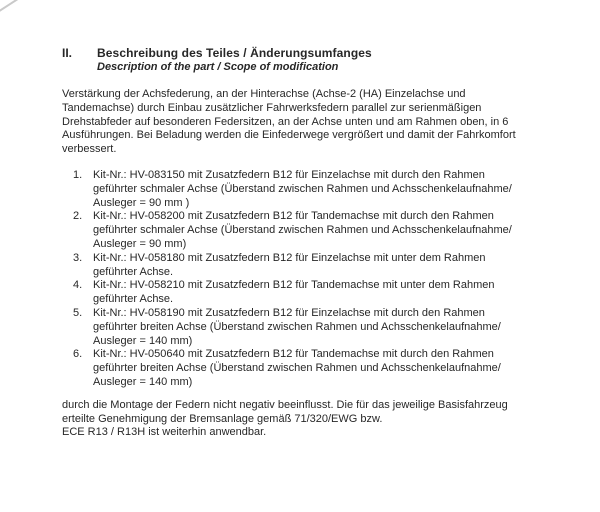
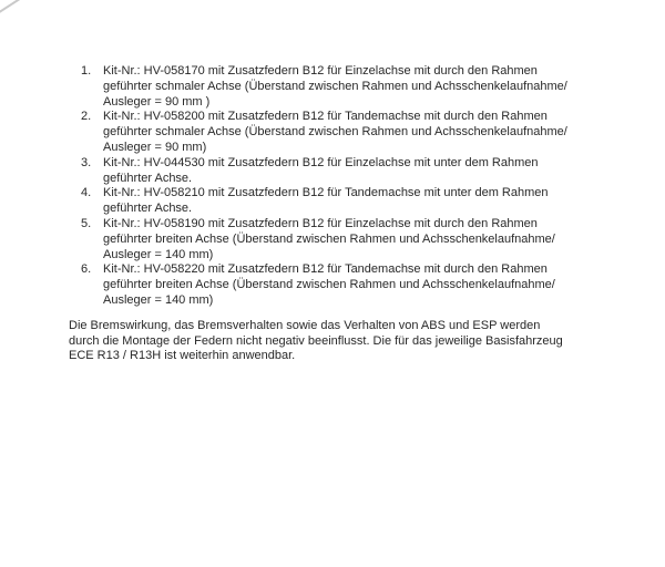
- II.
- Beschreibung des Teiles / Änderungsumfanges
- Description of the part / Scope of modification
- Verstärkung der Achsfederung, an der Hinterachse (Achse-2 (HA) Einzelachse und
- Tandemachse) durch Einbau zusätzlicher Fahrwerksfedern parallel zur serienmäßigen
- Drehstabfeder auf besonderen Federsitzen, an der Achse unten und am Rahmen oben, in 6
- Ausführungen. Bei Beladung werden die Einfederwege vergrößert und damit der Fahrkomfort
- verbessert.
  1.
- Kit-Nr.: HV-083150 mit Zusatzfedern B12 für Einzelachse mit durch den Rahmen
+ Kit-Nr.: HV-058170 mit Zusatzfedern B12 für Einzelachse mit durch den Rahmen
  geführter schmaler Achse (Überstand zwischen Rahmen und Achsschenkelaufnahme/
  Ausleger = 90 mm )
  2.
  Kit-Nr.: HV-058200 mit Zusatzfedern B12 für Tandemachse mit durch den Rahmen
  geführter schmaler Achse (Überstand zwischen Rahmen und Achsschenkelaufnahme/
  Ausleger = 90 mm)
  3.
- Kit-Nr.: HV-058180 mit Zusatzfedern B12 für Einzelachse mit unter dem Rahmen
+ Kit-Nr.: HV-044530 mit Zusatzfedern B12 für Einzelachse mit unter dem Rahmen
  geführter Achse.
  4.
  Kit-Nr.: HV-058210 mit Zusatzfedern B12 für Tandemachse mit unter dem Rahmen
  geführter Achse.
  5.
  Kit-Nr.: HV-058190 mit Zusatzfedern B12 für Einzelachse mit durch den Rahmen
  geführter breiten Achse (Überstand zwischen Rahmen und Achsschenkelaufnahme/
  Ausleger = 140 mm)
  6.
- Kit-Nr.: HV-050640 mit Zusatzfedern B12 für Tandemachse mit durch den Rahmen
+ Kit-Nr.: HV-058220 mit Zusatzfedern B12 für Tandemachse mit durch den Rahmen
  geführter breiten Achse (Überstand zwischen Rahmen und Achsschenkelaufnahme/
  Ausleger = 140 mm)
+ Die Bremswirkung, das Bremsverhalten sowie das Verhalten von ABS und ESP werden
  durch die Montage der Federn nicht negativ beeinflusst. Die für das jeweilige Basisfahrzeug
- erteilte Genehmigung der Bremsanlage gemäß 71/320/EWG bzw.
  ECE R13 / R13H ist weiterhin anwendbar.
